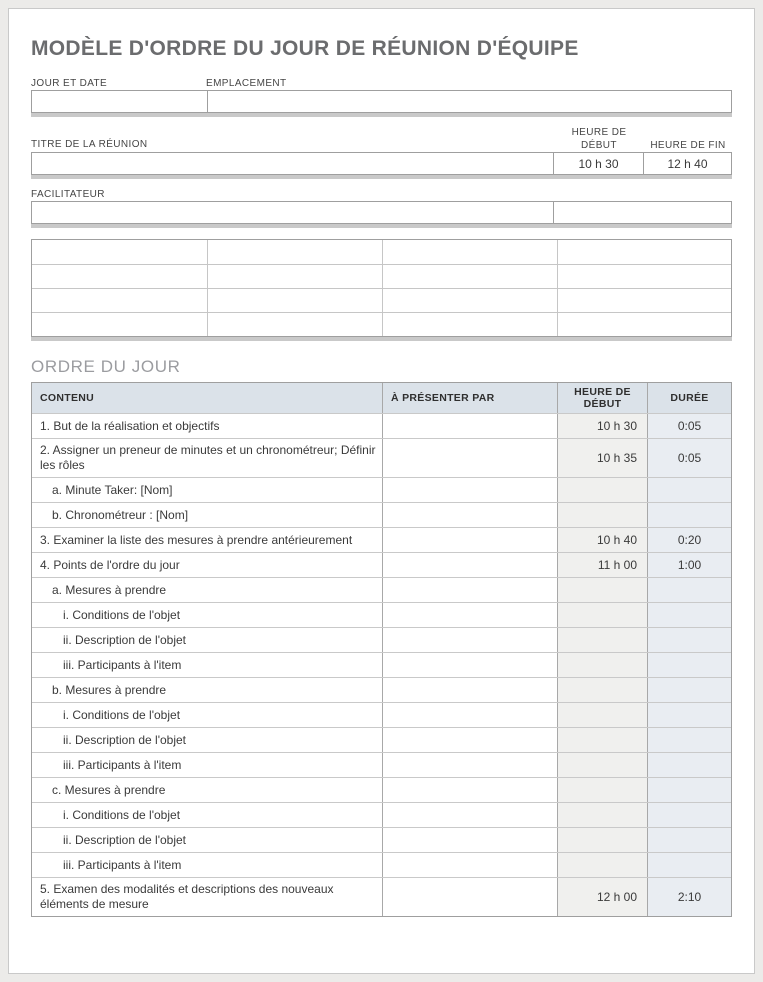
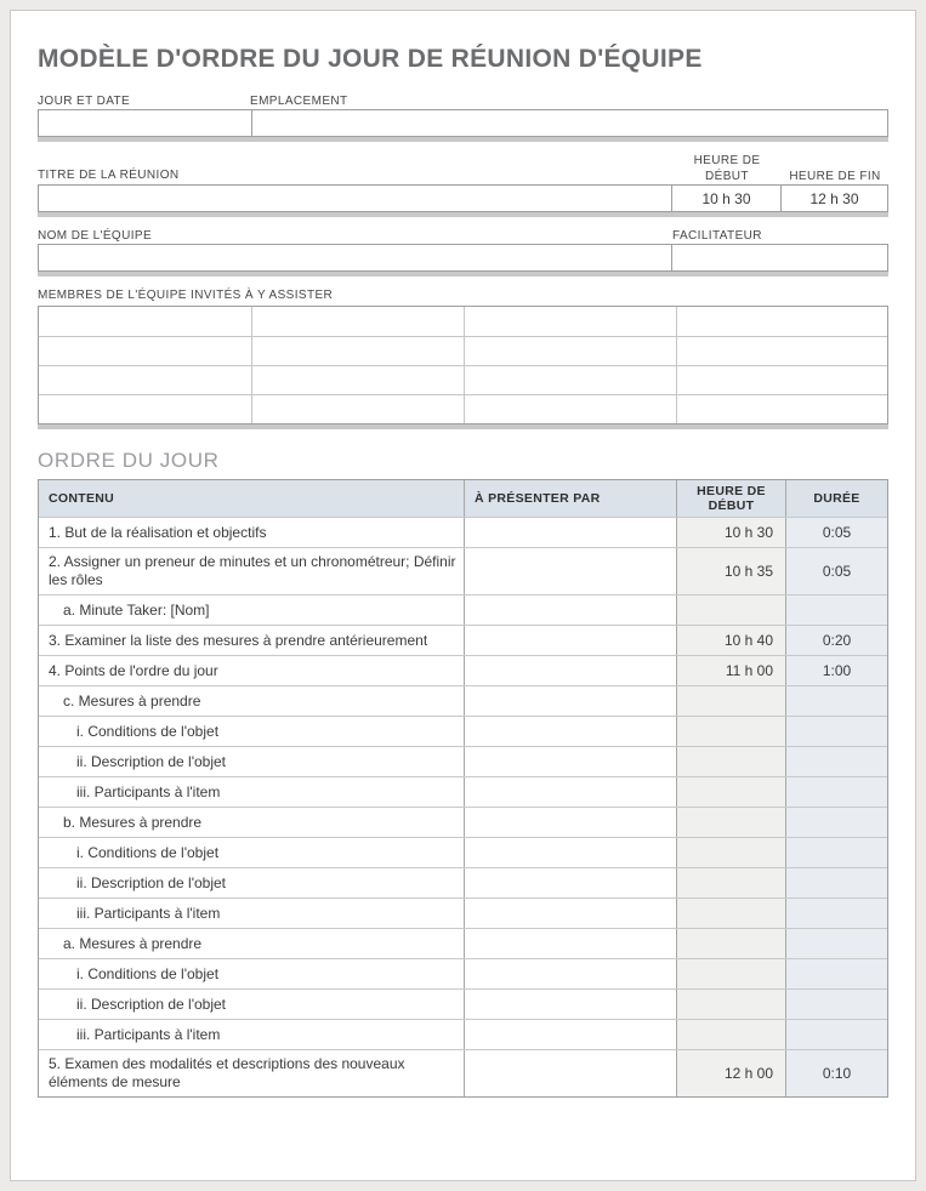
  MODÈLE D'ORDRE DU JOUR DE RÉUNION D'ÉQUIPE
  JOUR ET DATE
  EMPLACEMENT
  TITRE DE LA RÉUNION
  HEURE DE DÉBUT
  HEURE DE FIN
  10 h 30
- 12 h 40
+ 12 h 30
+ NOM DE L'ÉQUIPE
  FACILITATEUR
+ MEMBRES DE L'ÉQUIPE INVITÉS À Y ASSISTER
  ORDRE DU JOUR
  CONTENU
  À PRÉSENTER PAR
  HEURE DE DÉBUT
  DURÉE
  1. But de la réalisation et objectifs
  10 h 30
  0:05
  2. Assigner un preneur de minutes et un chronométreur; Définir les rôles
  10 h 35
  0:05
  a. Minute Taker: [Nom]
- b. Chronométreur : [Nom]
  3. Examiner la liste des mesures à prendre antérieurement
  10 h 40
  0:20
  4. Points de l'ordre du jour
  11 h 00
  1:00
- a. Mesures à prendre
+ c. Mesures à prendre
  i. Conditions de l'objet
  ii. Description de l'objet
  iii. Participants à l'item
  b. Mesures à prendre
  i. Conditions de l'objet
  ii. Description de l'objet
  iii. Participants à l'item
- c. Mesures à prendre
+ a. Mesures à prendre
  i. Conditions de l'objet
  ii. Description de l'objet
  iii. Participants à l'item
  5. Examen des modalités et descriptions des nouveaux éléments de mesure
  12 h 00
- 2:10
+ 0:10
